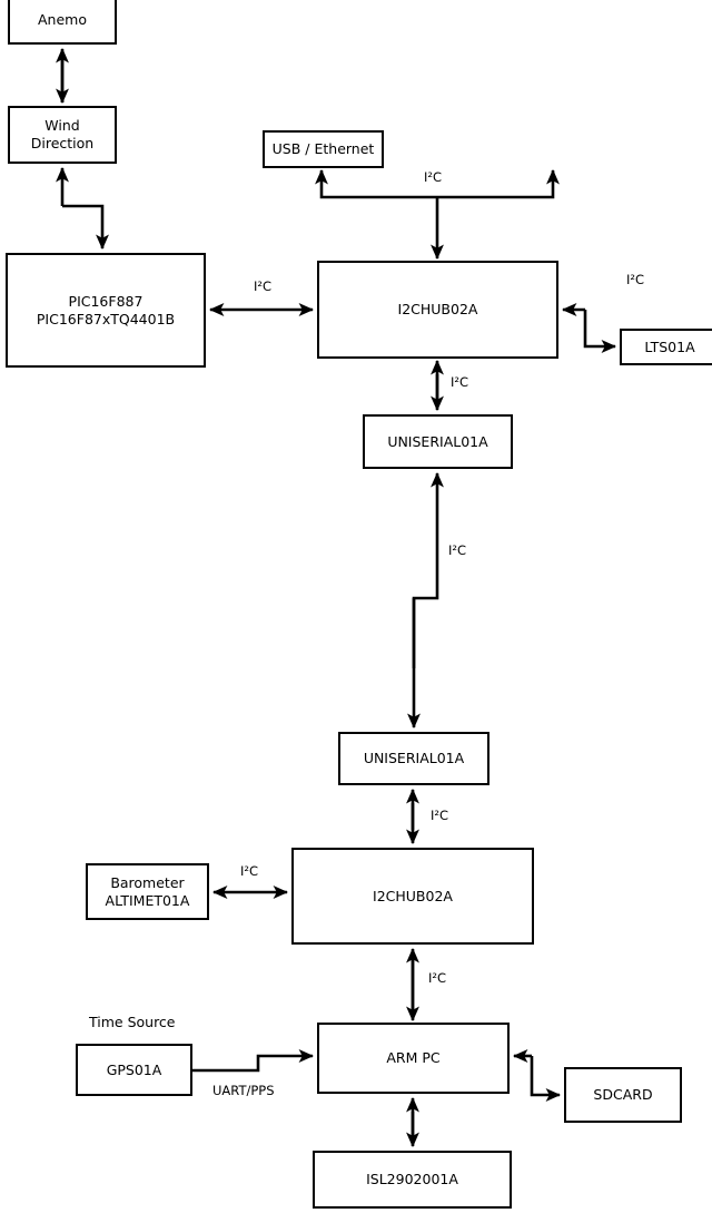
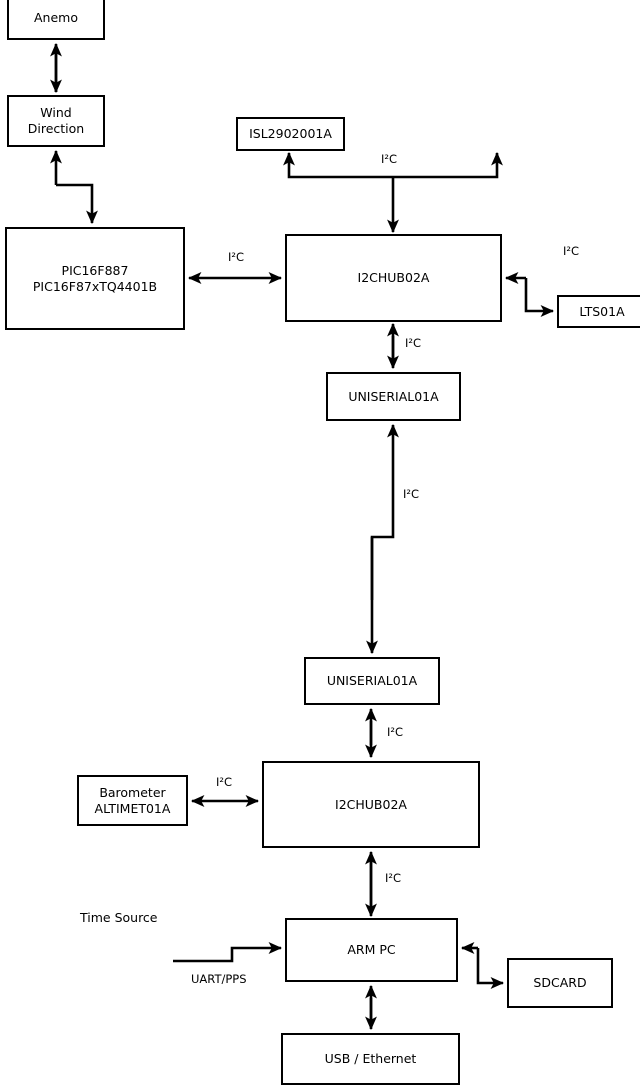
  Anemo
  Wind
  Direction
  PIC16F887
  PIC16F87xTQ4401B
- USB / Ethernet
+ ISL2902001A
  I2CHUB02A
  LTS01A
  UNISERIAL01A
  UNISERIAL01A
  I2CHUB02A
  Barometer
  ALTIMET01A
- GPS01A
  ARM PC
  SDCARD
- ISL2902001A
+ USB / Ethernet
  I²C
  I²C
  I²C
  I²C
  I²C
  I²C
  I²C
  I²C
  UART/PPS
  Time Source
